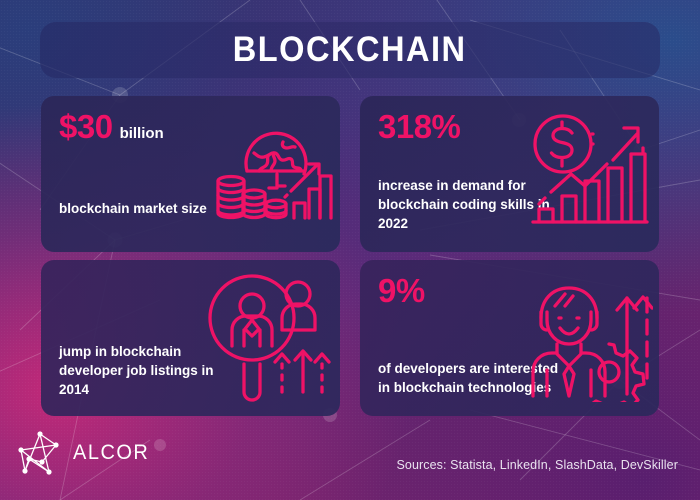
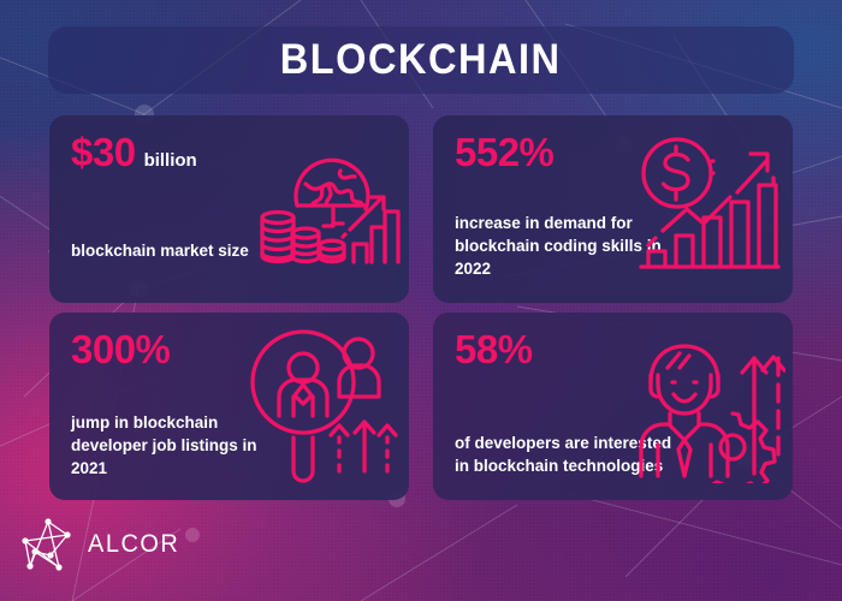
  BLOCKCHAIN
  $30
  billion
  blockchain market size
- 318%
+ 552%
  increase in demand for blockchain coding skillsn 2022
+ 300%
- jump in blockchain developer job listings in 2014
+ jump in blockchain developer job listings in 2021
- 9%
+ 58%
  of developers are intereted in blockchain technologe
  ALCOR
- Sources: Statista, LinkedIn, SlashData, DevSkiller
